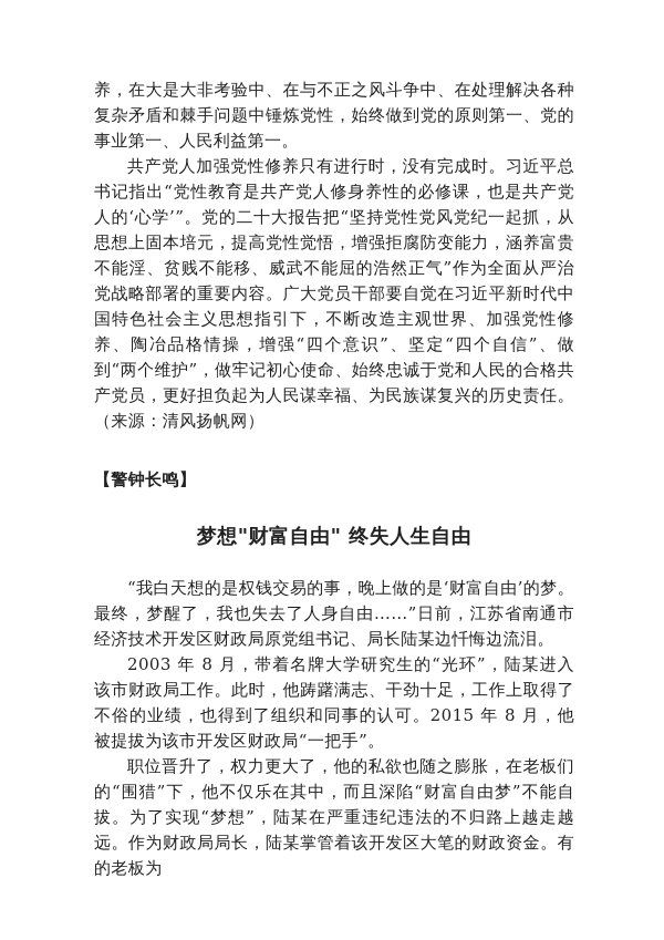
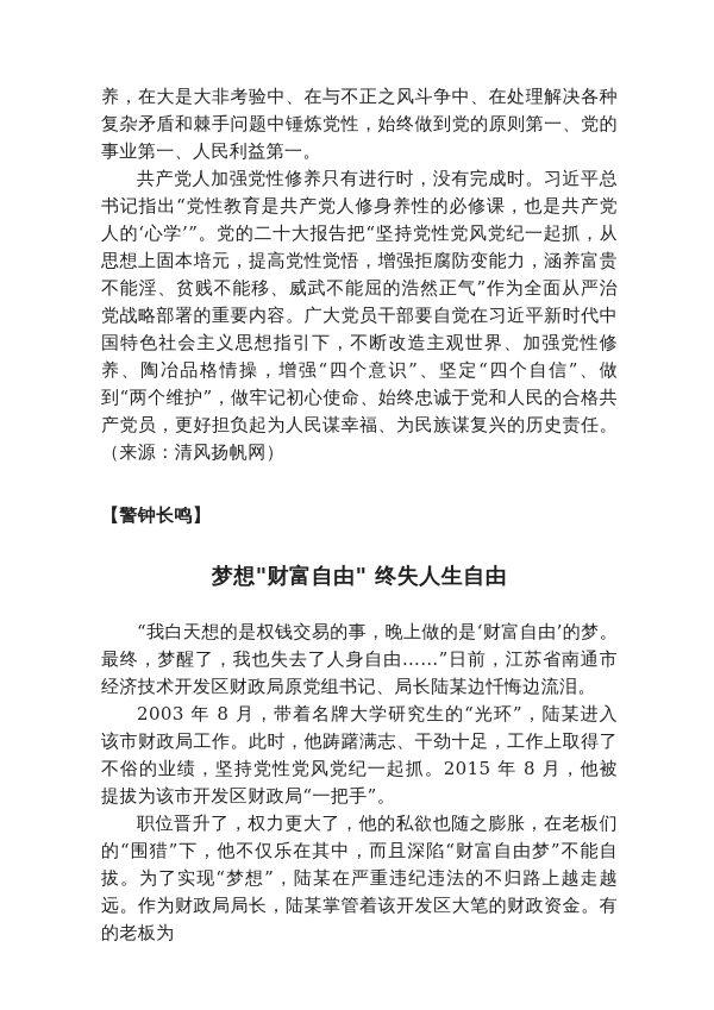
  养，在大是大非考验中、在与不正之风斗争中、在处理解决各种复杂矛盾和棘手问题中锤炼党性，始终做到党的原则第一、党的事业第一、人民利益第一。
  共产党人加强党性修养只有进行时，没有完成时。习近平总书记指出“党性教育是共产党人修身养性的必修课，也是共产党人的‘心学’”。党的二十大报告把“坚持党性党风党纪一起抓，从思想上固本培元，提高党性觉悟，增强拒腐防变能力，涵养富贵不能淫、贫贱不能移、威武不能屈的浩然正气”作为全面从严治党战略部署的重要内容。广大党员干部要自觉在习近平新时代中国特色社会主义思想指引下，不断改造主观世界、加强党性修养、陶冶品格情操，增强“四个意识”、坚定“四个自信”、做到“两个维护”，做牢记初心使命、始终忠诚于党和人民的合格共产党员，更好担负起为人民谋幸福、为民族谋复兴的历史责任。（来源：清风扬帆网）
  【警钟长鸣】
  梦想"财富自由" 终失人生自由
  “我白天想的是权钱交易的事，晚上做的是‘财富自由’的梦。最终，梦醒了，我也失去了人身自由……”日前，江苏省南通市经济技术开发区财政局原党组书记、局长陆某边忏悔边流泪。
- 2003 年 8 月，带着名牌大学研究生的“光环”，陆某进入该市财政局工作。此时，他踌躇满志、干劲十足，工作上取得了不俗的业绩，也得到了组织和同事的认可。2015 年 8 月，他被提拔为该市开发区财政局“一把手”。
+ 2003 年 8 月，带着名牌大学研究生的“光环”，陆某进入该市财政局工作。此时，他踌躇满志、干劲十足，工作上取得了不俗的业绩，坚持党性党风党纪一起抓。2015 年 8 月，他被提拔为该市开发区财政局“一把手”。
  职位晋升了，权力更大了，他的私欲也随之膨胀，在老板们的“围猎”下，他不仅乐在其中，而且深陷“财富自由梦”不能自拔。为了实现“梦想”，陆某在严重违纪违法的不归路上越走越远。作为财政局局长，陆某掌管着该开发区大笔的财政资金。有的老板为
